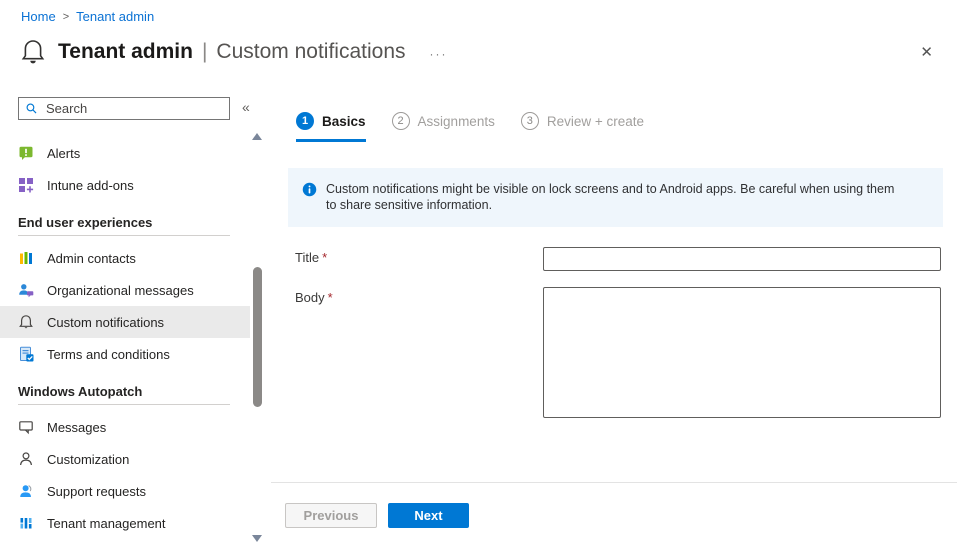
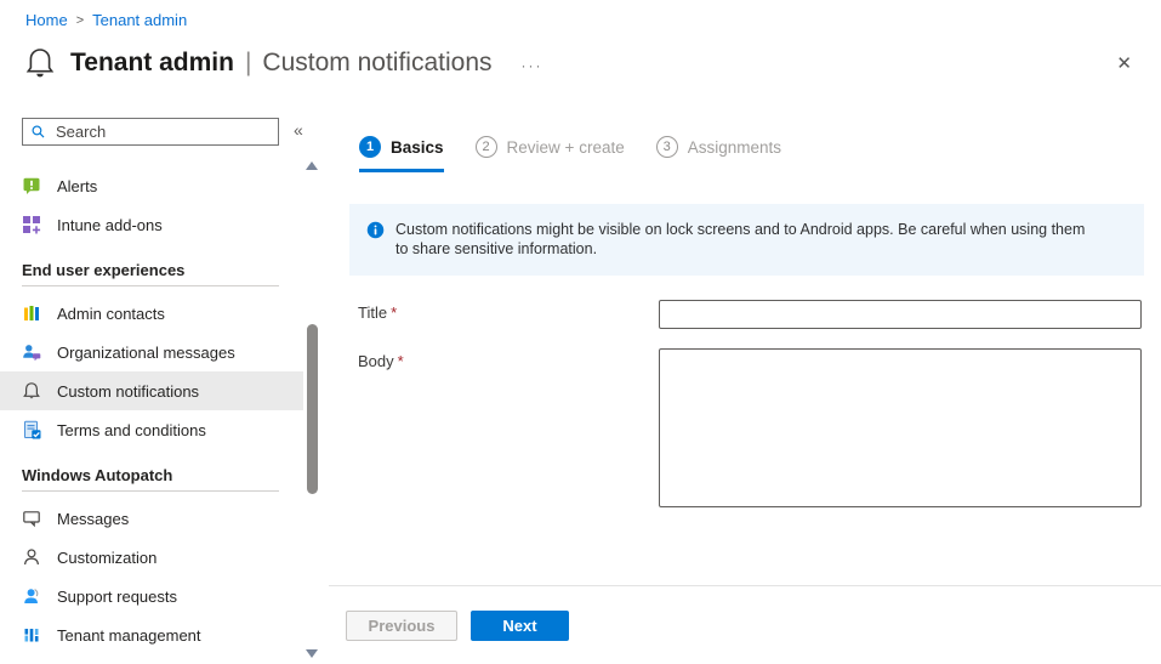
  Home
  >
  Tenant admin
  Tenant admin
  |
  Custom notifications
  ···
  ✕
  Search
  «
  Alerts
  Intune add-ons
  End user experiences
  Admin contacts
  Organizational messages
  Custom notifications
  Terms and conditions
  Windows Autopatch
  Messages
  Customization
  Support requests
  Tenant management
  1
  Basics
  2
- Assignments
+ Review + create
  3
- Review + create
+ Assignments
  Custom notifications might be visible on lock screens and to Android apps. Be careful when using them to share sensitive information.
  Title *
  Body *
  Previous
  Next
